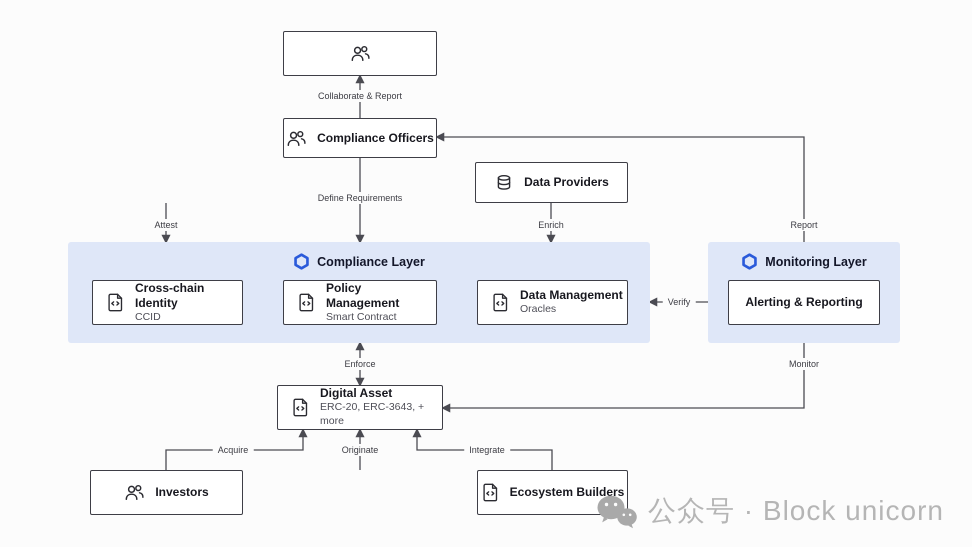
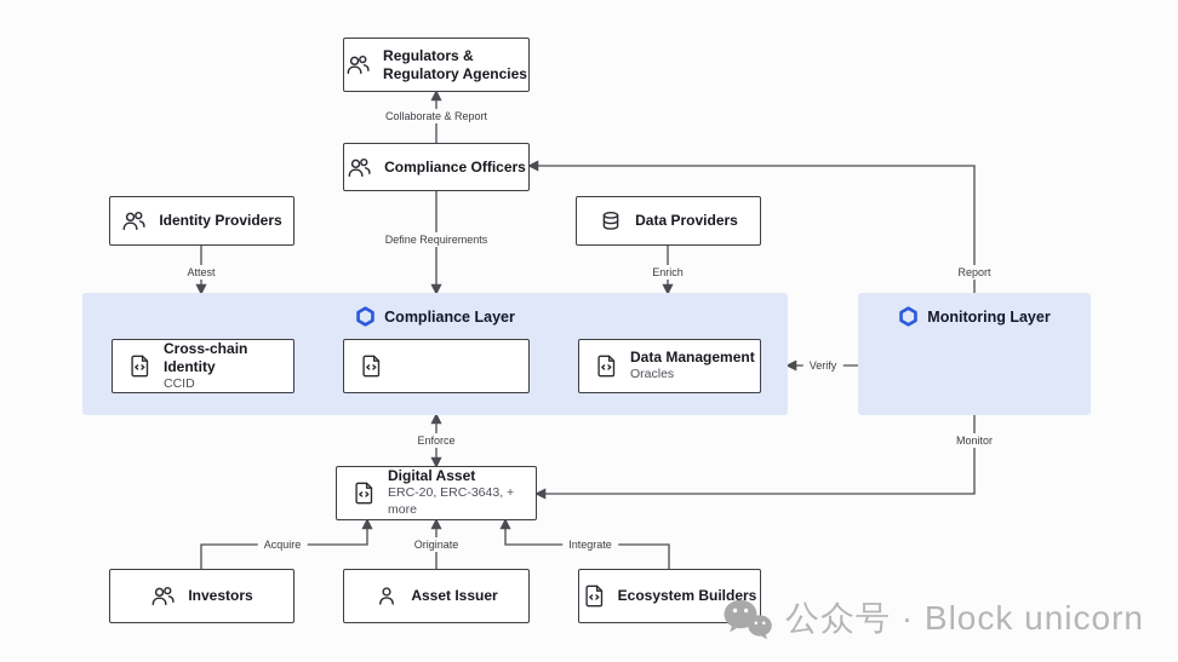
  Compliance Layer
  Monitoring Layer
+ Regulators &
+ Regulatory Agencies
  Compliance Officers
+ Identity Providers
  Data Providers
  Cross-chain Identity
  CCID
- Policy Management
- Smart Contract
  Data Management
  Oracles
- Alerting & Reporting
  Digital Asset
  ERC-20, ERC-3643, + more
  Investors
+ Asset Issuer
  Ecosystem Builders
  Collaborate & Report
  Define Requirements
  Attest
  Enrich
  Report
  Verify
  Enforce
  Monitor
  Acquire
  Originate
  Integrate
  公众号 · Block unicorn
